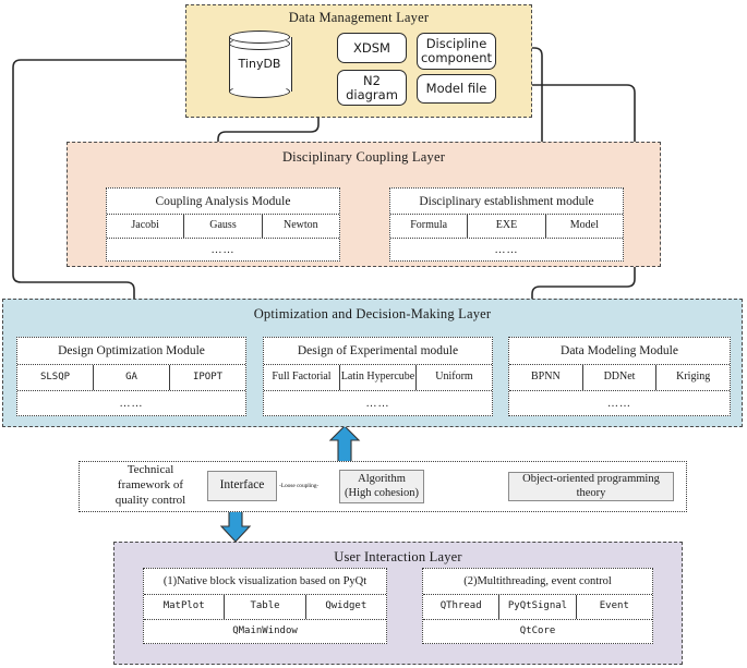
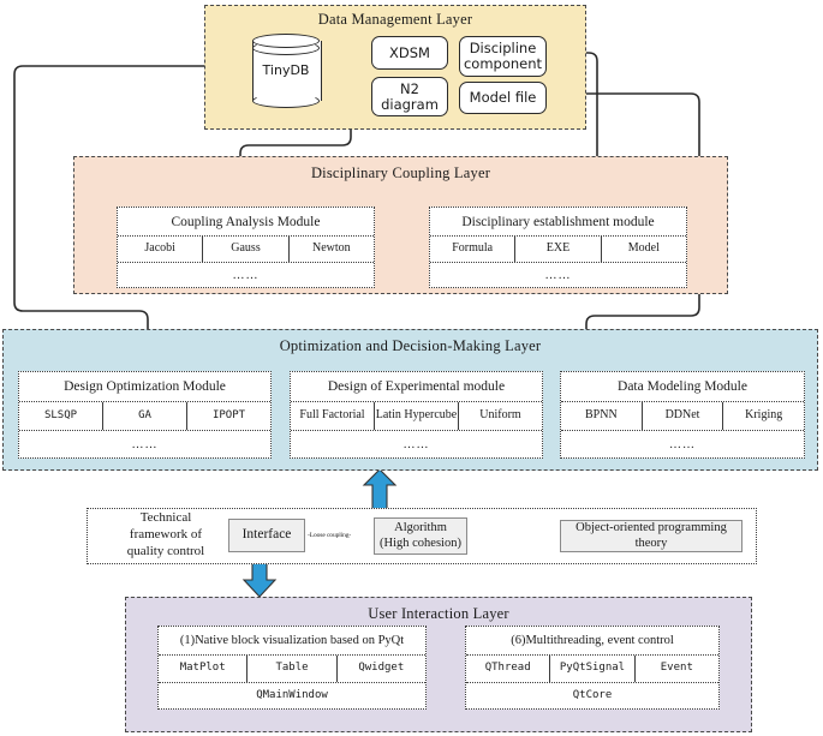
  Data Management Layer
  TinyDB
  XDSM
  N2
  diagram
  Discipline
  component
  Model file
  Disciplinary Coupling Layer
  Coupling Analysis Module
  Jacobi
  Gauss
  Newton
  ……
  Disciplinary establishment module
  Formula
  EXE
  Model
  ……
  Optimization and Decision-Making Layer
  Design Optimization Module
  SLSQP
  GA
  IPOPT
  ……
  Design of Experimental module
  Full Factorial
  Latin Hypercube
  Uniform
  ……
  Data Modeling Module
  BPNN
  DDNet
  Kriging
  ……
  Technical
  framework of
  quality control
  Interface
  Algorithm
  (High cohesion)
  Object-oriented programming theory
  User Interaction Layer
  (1)Native block visualization based on PyQt
  MatPlot
  Table
  Qwidget
  QMainWindow
- (2)Multithreading, event control
+ (6)Multithreading, event control
  QThread
  PyQtSignal
  Event
  QtCore
